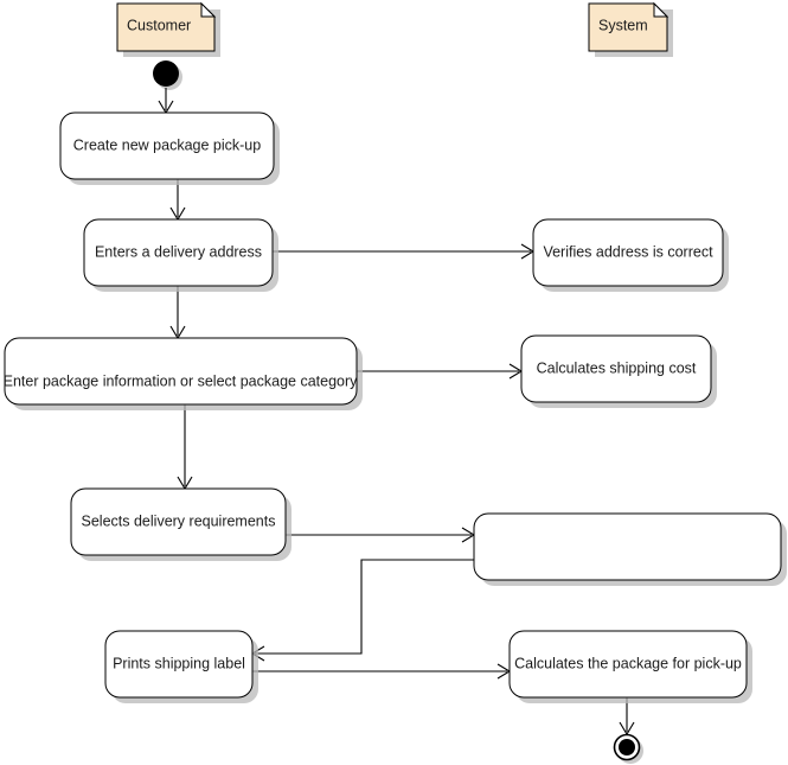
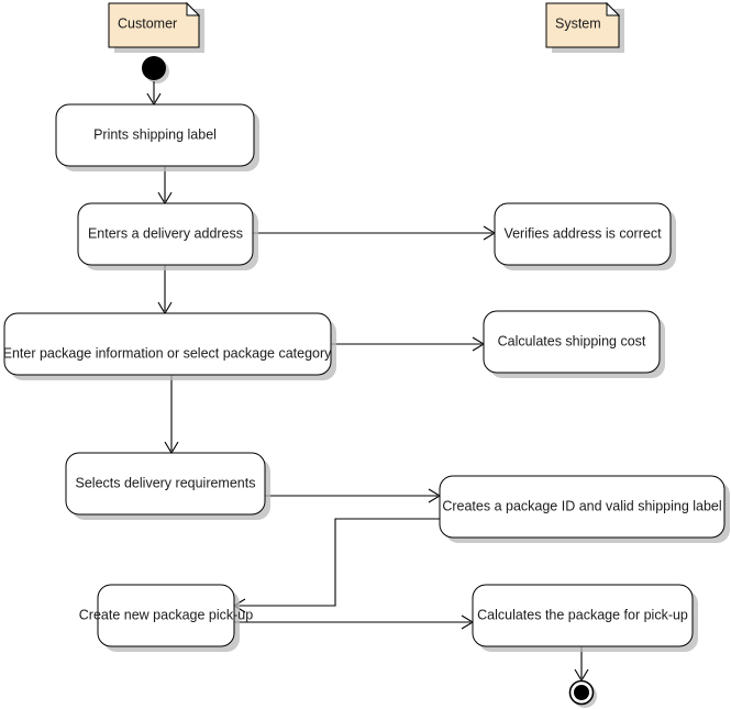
  Customer
  System
- Create new package pick-up
+ Prints shipping label
  Enters a delivery address
  Verifies address is correct
  Enter package information or select package category
  Calculates shipping cost
  Selects delivery requirements
+ Creates a package ID and valid shipping label
- Prints shipping label
+ Create new package pick-up
  Calculates the package for pick-up
